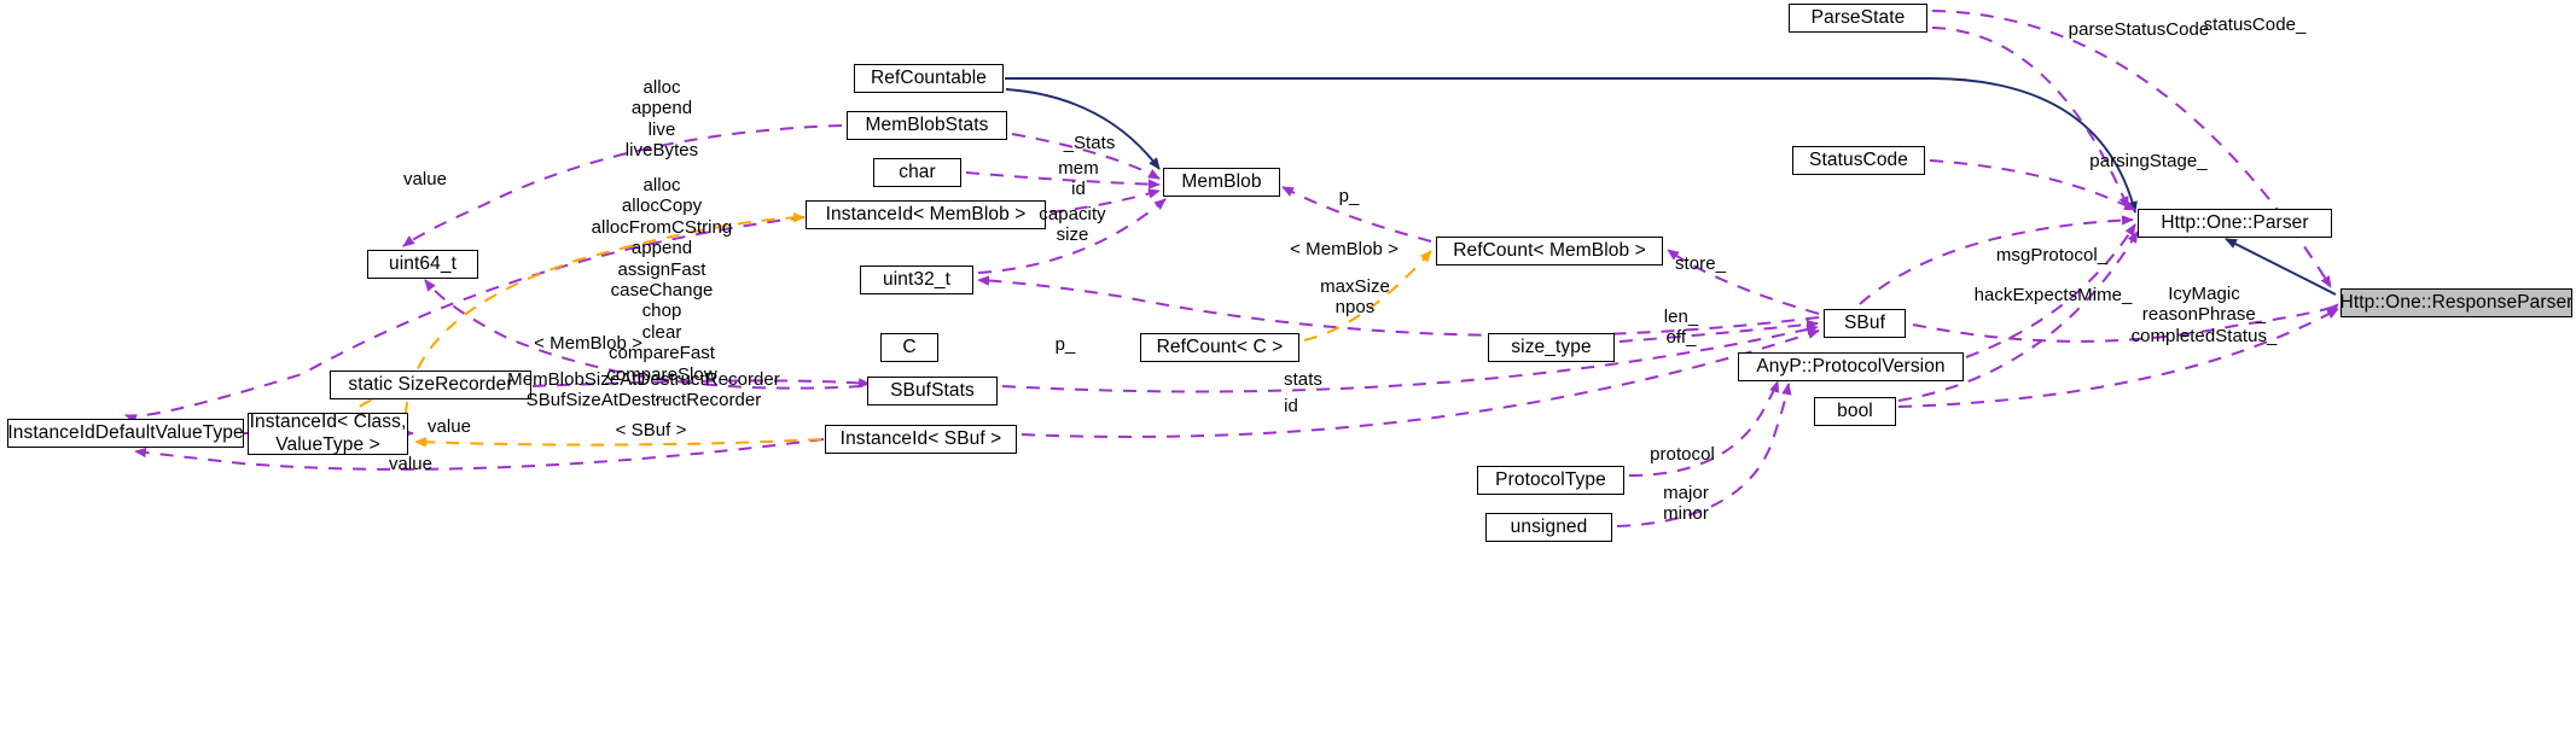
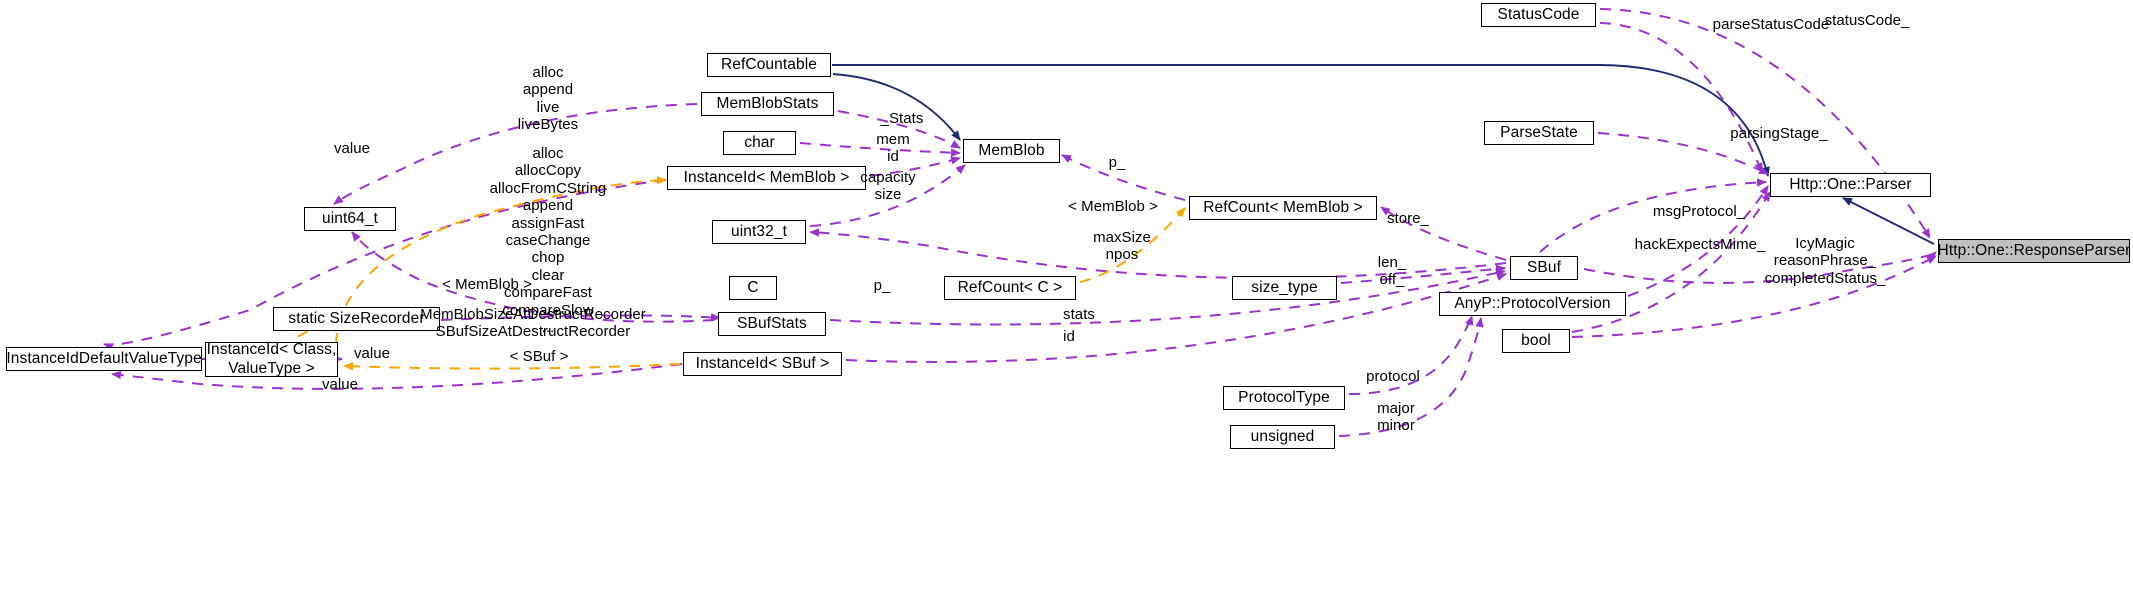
- ParseState
+ StatusCode
  RefCountable
  MemBlobStats
- StatusCode
+ ParseState
  char
  MemBlob
  InstanceId< MemBlob >
  Http::One::Parser
  RefCount< MemBlob >
  uint64_t
  uint32_t
  Http::One::ResponseParser
  SBuf
  C
  RefCount< C >
  size_type
  AnyP::ProtocolVersion
  static SizeRecorder
  SBufStats
  bool
  InstanceIdDefaultValueType
  InstanceId< Class,
  ValueType >
  InstanceId< SBuf >
  ProtocolType
  unsigned
  statusCode_
  parseStatusCode
  alloc
  append
  live
  liveBytes
  _Stats
  parsingStage_
  value
  mem
  id
  alloc
  allocCopy
  allocFromCString
  append
  assignFast
  caseChange
  chop
  clear
  compareFast
  compareSlow
  ...
  capacity
  size
  p_
  msgProtocol_
  < MemBlob >
  store_
  maxSize
  npos
  hackExpectsMime_
  IcyMagic
  reasonPhrase_
  completedStatus_
  len_
  off_
  p_
  < MemBlob >
  MemBlobSizeAtDestructRecorder
  SBufSizeAtDestructRecorder
  stats
  id
  value
  < SBuf >
  value
  protocol
  major
  minor
